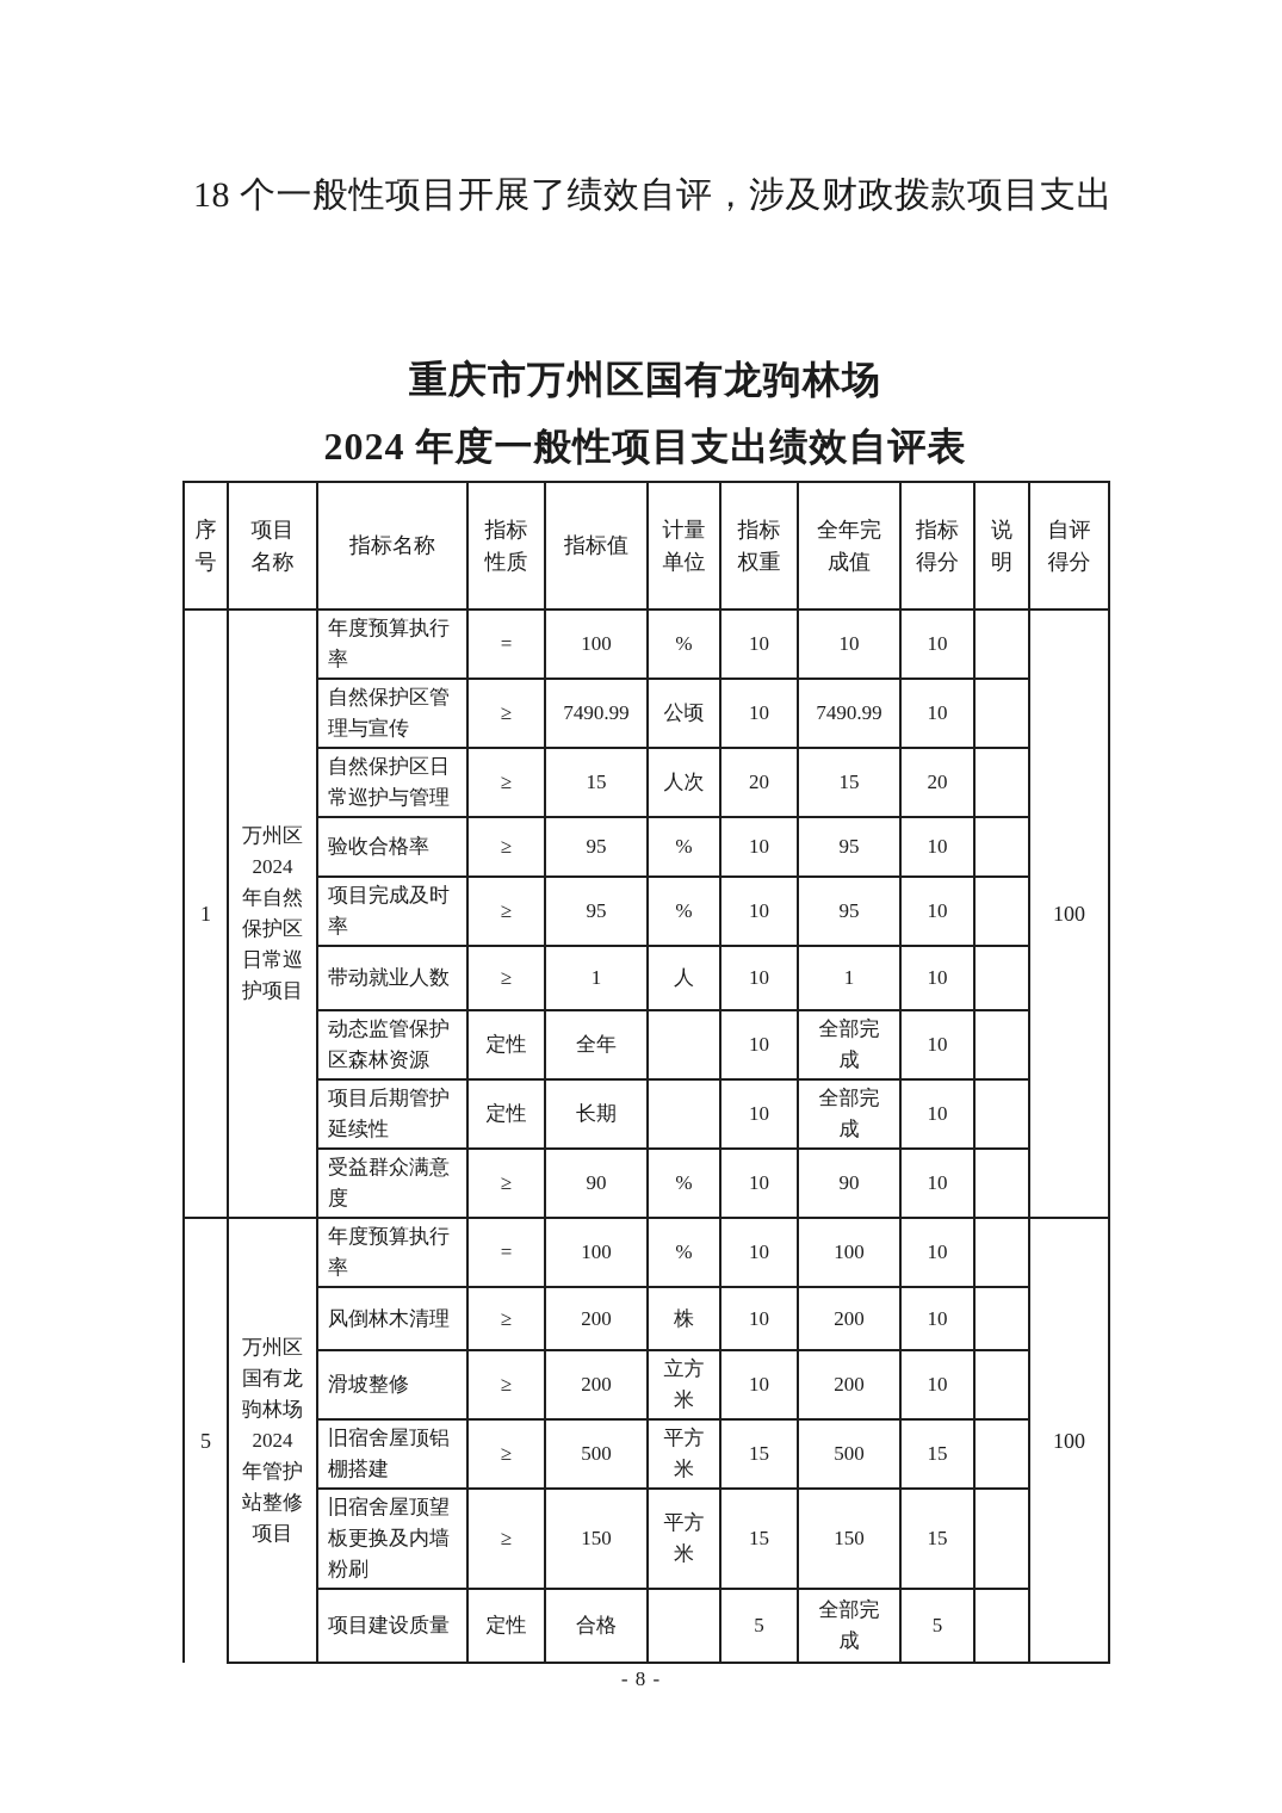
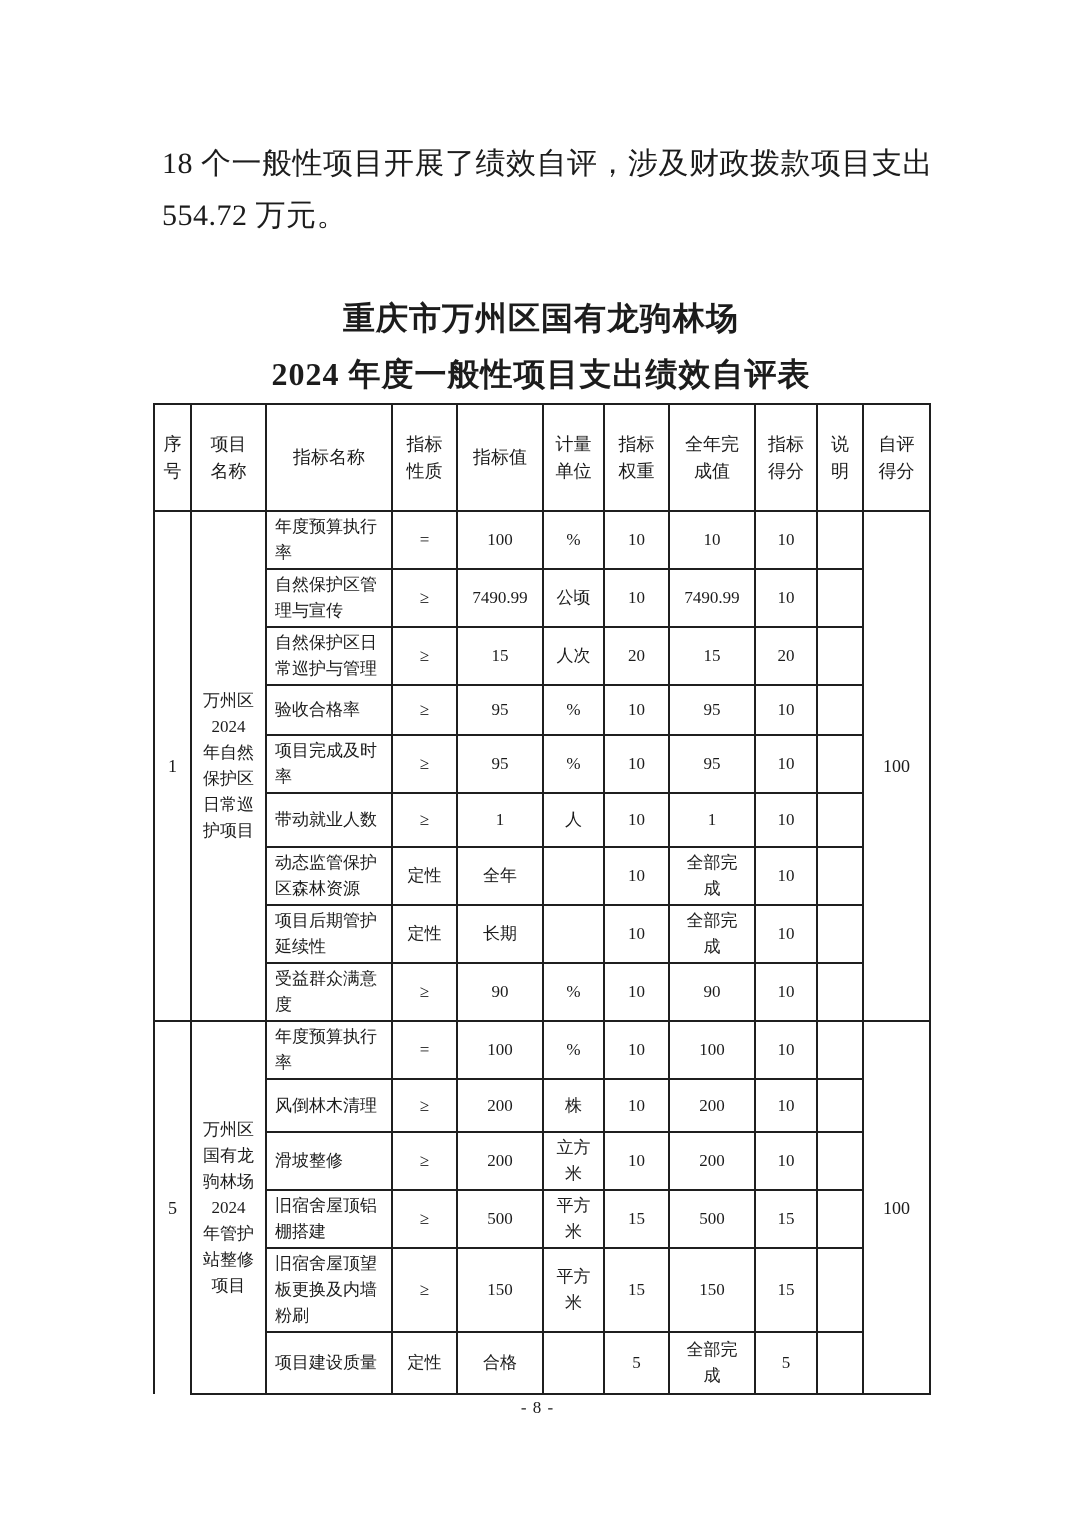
  18 个一般性项目开展了绩效自评，涉及财政拨款项目支出
+ 554.72 万元。
  重庆市万州区国有龙驹林场
  2024 年度一般性项目支出绩效自评表
  序 号	项目 名称	指标名称	指标 性质	指标值	计量 单位	指标 权重	全年完 成值	指标 得分	说 明	自评 得分
  1	万州区 2024 年自然 保护区 日常巡 护项目	年度预算执行率	=	100	%	10	10	10		100
  自然保护区管理与宣传	≥	7490.99	公顷	10	7490.99	10
  自然保护区日常巡护与管理	≥	15	人次	20	15	20
  验收合格率	≥	95	%	10	95	10
  项目完成及时率	≥	95	%	10	95	10
  带动就业人数	≥	1	人	10	1	10
  动态监管保护区森林资源	定性	全年		10	全部完 成	10
  项目后期管护延续性	定性	长期		10	全部完 成	10
  受益群众满意度	≥	90	%	10	90	10
  5	万州区 国有龙 驹林场 2024 年管护 站整修 项目	年度预算执行率	=	100	%	10	100	10		100
  风倒林木清理	≥	200	株	10	200	10
  滑坡整修	≥	200	立方 米	10	200	10
  旧宿舍屋顶铝棚搭建	≥	500	平方 米	15	500	15
  旧宿舍屋顶望板更换及内墙粉刷	≥	150	平方 米	15	150	15
  项目建设质量	定性	合格		5	全部完 成	5
  - 8 -
